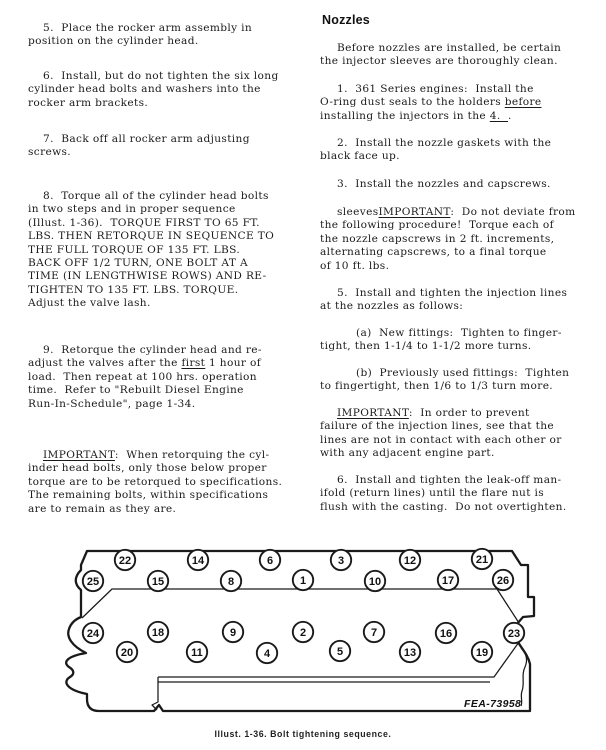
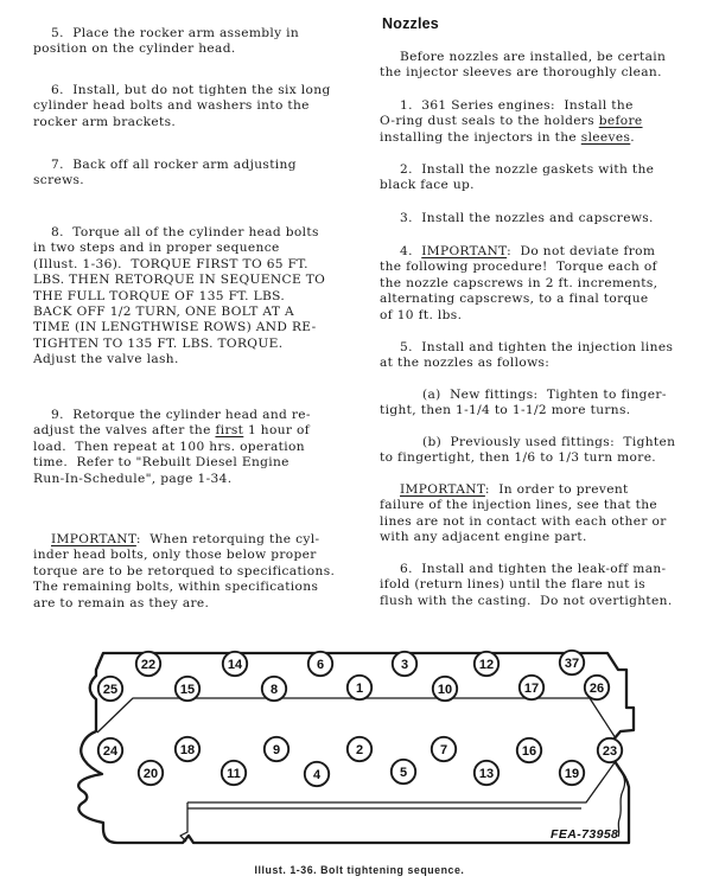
  5. Place the rocker arm assembly in
  position on the cylinder head.
  6. Install, but do not tighten the six long
  cylinder head bolts and washers into the
  rocker arm brackets.
  7. Back off all rocker arm adjusting
  screws.
  8. Torque all of the cylinder head bolts
  in two steps and in proper sequence
  (Illust. 1-36). TORQUE FIRST TO 65 FT.
  LBS. THEN RETORQUE IN SEQUENCE TO
  THE FULL TORQUE OF 135 FT. LBS.
  BACK OFF 1/2 TURN, ONE BOLT AT A
  TIME (IN LENGTHWISE ROWS) AND RE-
  TIGHTEN TO 135 FT. LBS. TORQUE.
  Adjust the valve lash.
  9. Retorque the cylinder head and re-
  adjust the valves after the first 1 hour of
  load. Then repeat at 100 hrs. operation
  time. Refer to "Rebuilt Diesel Engine
  Run-In-Schedule", page 1-34.
  IMPORTANT: When retorquing the cyl-
  inder head bolts, only those below proper
  torque are to be retorqued to specifications.
  The remaining bolts, within specifications
  are to remain as they are.
  Nozzles
  Before nozzles are installed, be certain
  the injector sleeves are thoroughly clean.
  1. 361 Series engines: Install the
  O-ring dust seals to the holders before
- installing the injectors in the 4. .
+ installing the injectors in the sleeves.
  2. Install the nozzle gaskets with the
  black face up.
  3. Install the nozzles and capscrews.
- sleevesIMPORTANT: Do not deviate from
+ 4. IMPORTANT: Do not deviate from
  the following procedure! Torque each of
  the nozzle capscrews in 2 ft. increments,
  alternating capscrews, to a final torque
  of 10 ft. lbs.
  5. Install and tighten the injection lines
  at the nozzles as follows:
  (a) New fittings: Tighten to finger-
  tight, then 1-1/4 to 1-1/2 more turns.
  (b) Previously used fittings: Tighten
  to fingertight, then 1/6 to 1/3 turn more.
  IMPORTANT: In order to prevent
  failure of the injection lines, see that the
  lines are not in contact with each other or
  with any adjacent engine part.
  6. Install and tighten the leak-off man-
  ifold (return lines) until the flare nut is
  flush with the casting. Do not overtighten.
  1
  2
  3
  4
  5
  6
  7
  8
  9
  10
  11
  12
  13
  14
  15
  16
  17
  18
  19
  20
- 21
+ 37
  22
  23
  24
  25
  26
  FEA-73958
  Illust. 1-36. Bolt tightening sequence.
